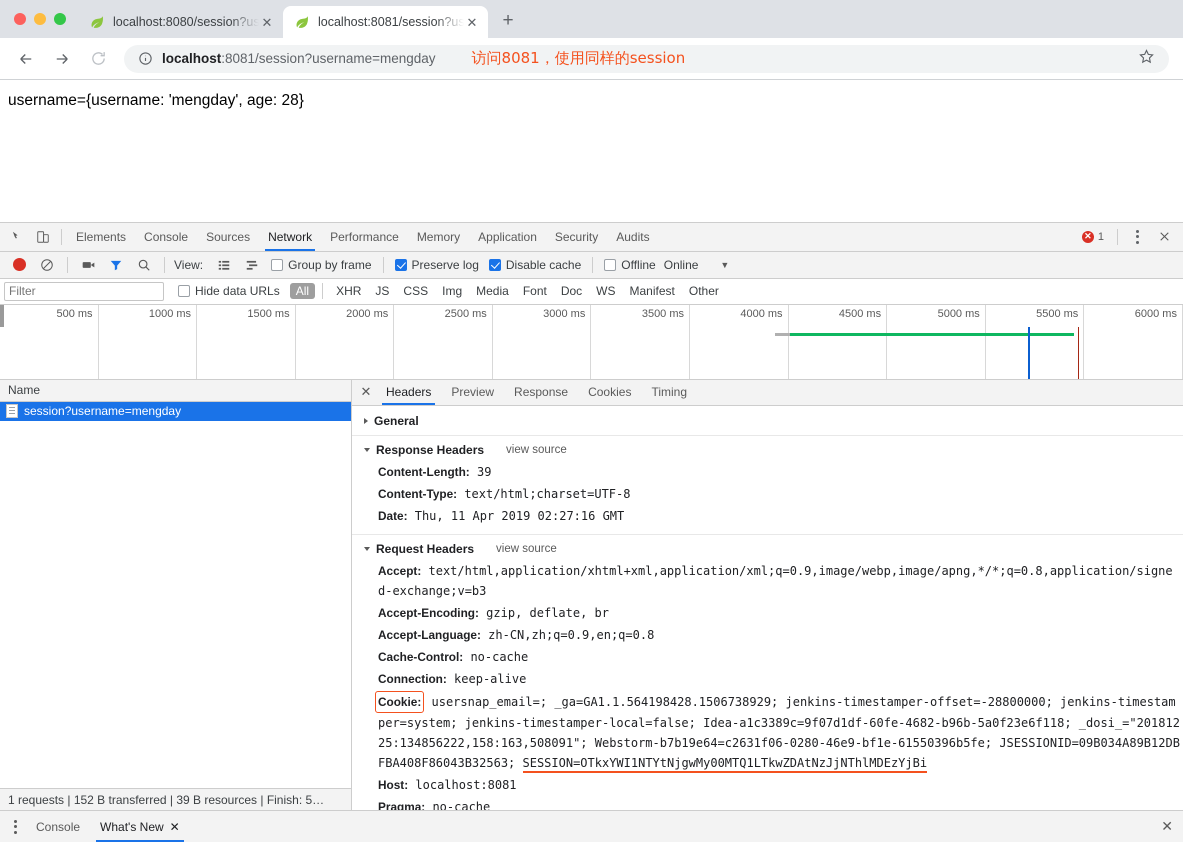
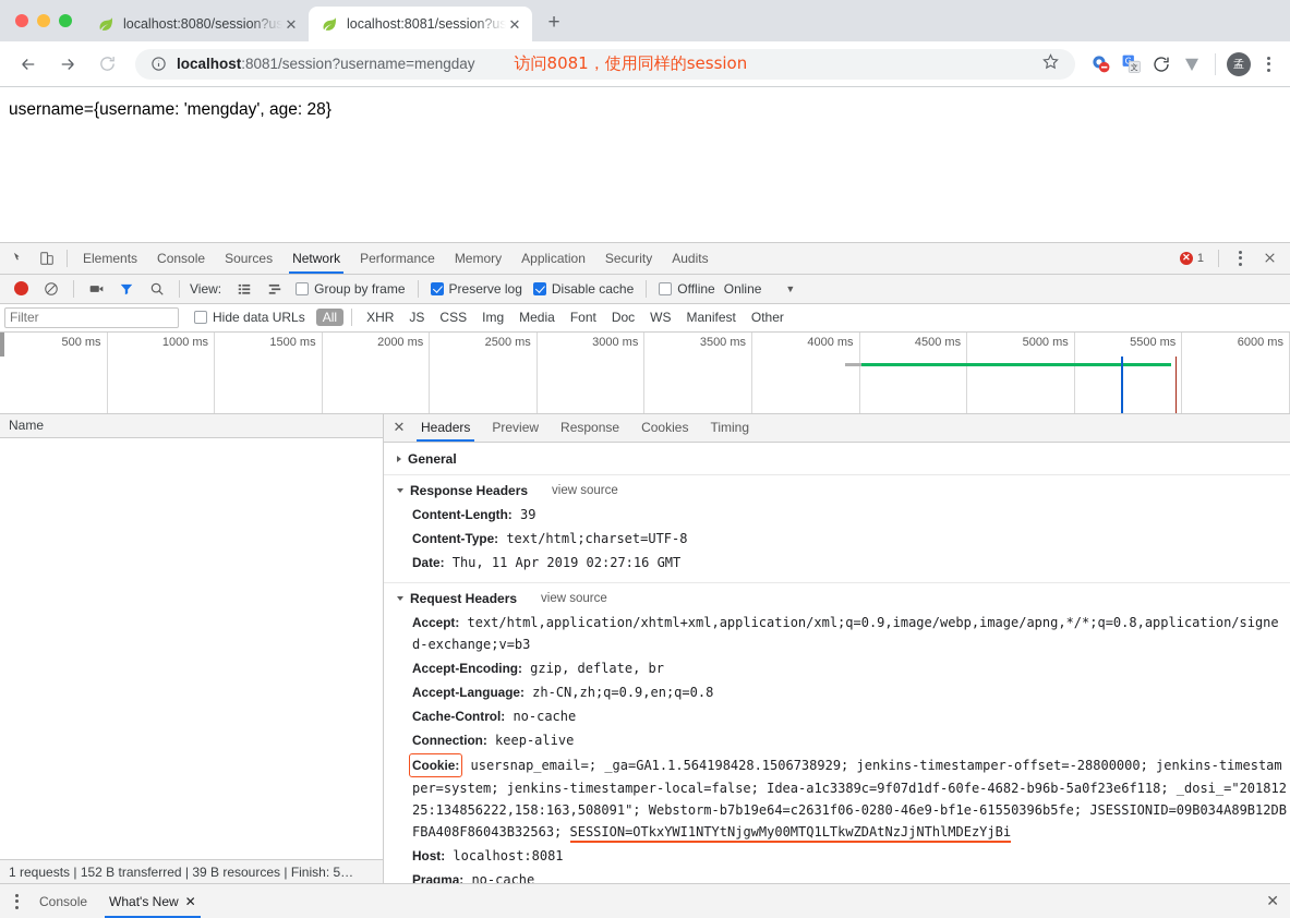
  localhost:8080/session?us
  ✕
  localhost:8081/session?us
  ✕
  +
  localhost:8081/session?username=mengday
  访问8081，使用同样的session
+ G
+ 文
+ 孟
  username={username: 'mengday', age: 28}
  Elements
  Console
  Sources
  Network
  Performance
  Memory
  Application
  Security
  Audits
  ✕
  1
  View:
  Group by frame
  Preserve log
  Disable cache
  Offline
  Online
  ▼
  Filter
  Hide data URLs
  All
  XHR
  JS
  CSS
  Img
  Media
  Font
  Doc
  WS
  Manifest
  Other
  500 ms
  1000 ms
  1500 ms
  2000 ms
  2500 ms
  3000 ms
  3500 ms
  4000 ms
  4500 ms
  5000 ms
  5500 ms
  6000 ms
  Name
- session?username=mengday
  ✕
  Headers
  Preview
  Response
  Cookies
  Timing
  General
  Response Headers
  view source
  Content-Length: 39
  Content-Type: text/html;charset=UTF-8
  Date: Thu, 11 Apr 2019 02:27:16 GMT
  Request Headers
  view source
  Accept: text/html,application/xhtml+xml,application/xml;q=0.9,image/webp,image/apng,*/*;q=0.8,application/signed-exchange;v=b3
  Accept-Encoding: gzip, deflate, br
  Accept-Language: zh-CN,zh;q=0.9,en;q=0.8
  Cache-Control: no-cache
  Connection: keep-alive
  Cookie: usersnap_email=; _ga=GA1.1.564198428.1506738929; jenkins-timestamper-offset=-28800000; jenkins-timestamper=system; jenkins-timestamper-local=false; Idea-a1c3389c=9f07d1df-60fe-4682-b96b-5a0f23e6f118; _dosi_="20181225:134856222,158:163,508091"; Webstorm-b7b19e64=c2631f06-0280-46e9-bf1e-61550396b5fe; JSESSIONID=09B034A89B12DBFBA408F86043B32563; SESSION=OTkxYWI1NTYtNjgwMy00MTQ1LTkwZDAtNzJjNThlMDEzYjBi
  Host: localhost:8081
  Pragma: no-cache
  1 requests | 152 B transferred | 39 B resources | Finish: 5…
  Console
  What's New
  ✕
  ✕
